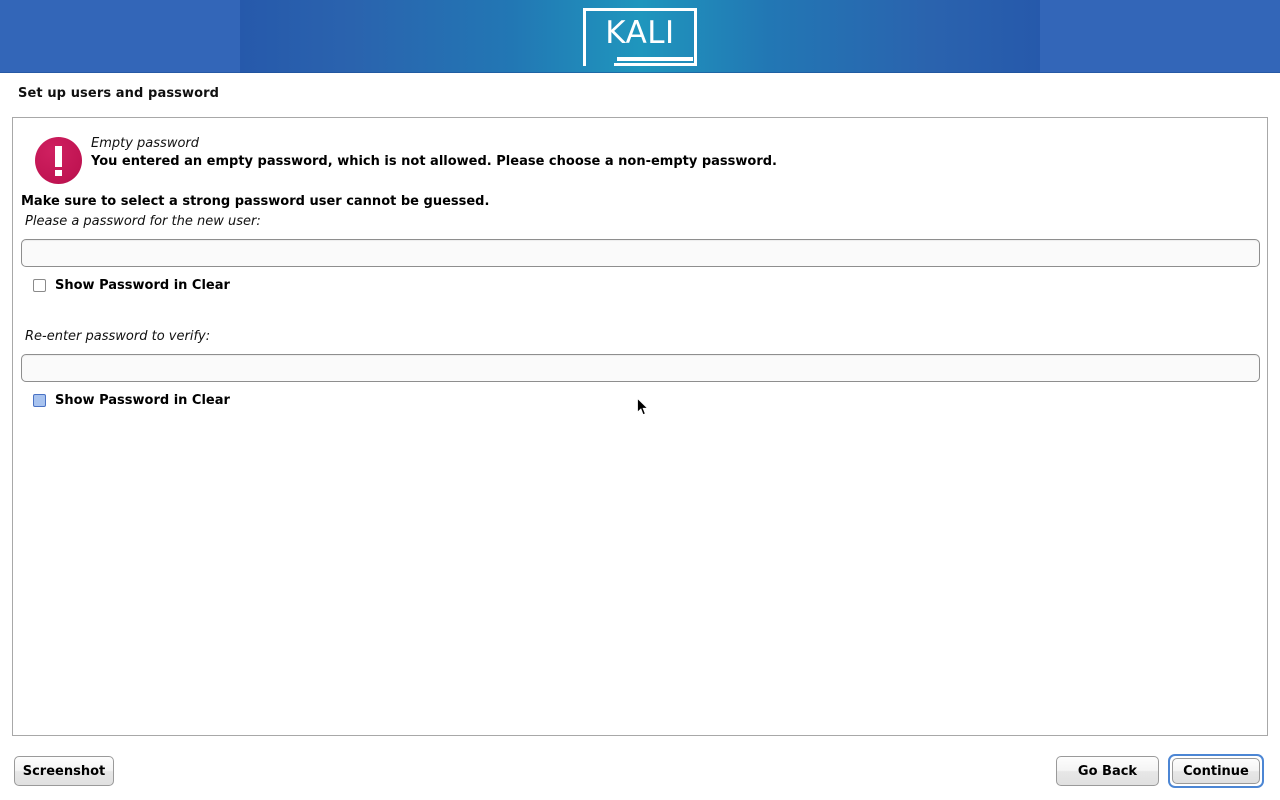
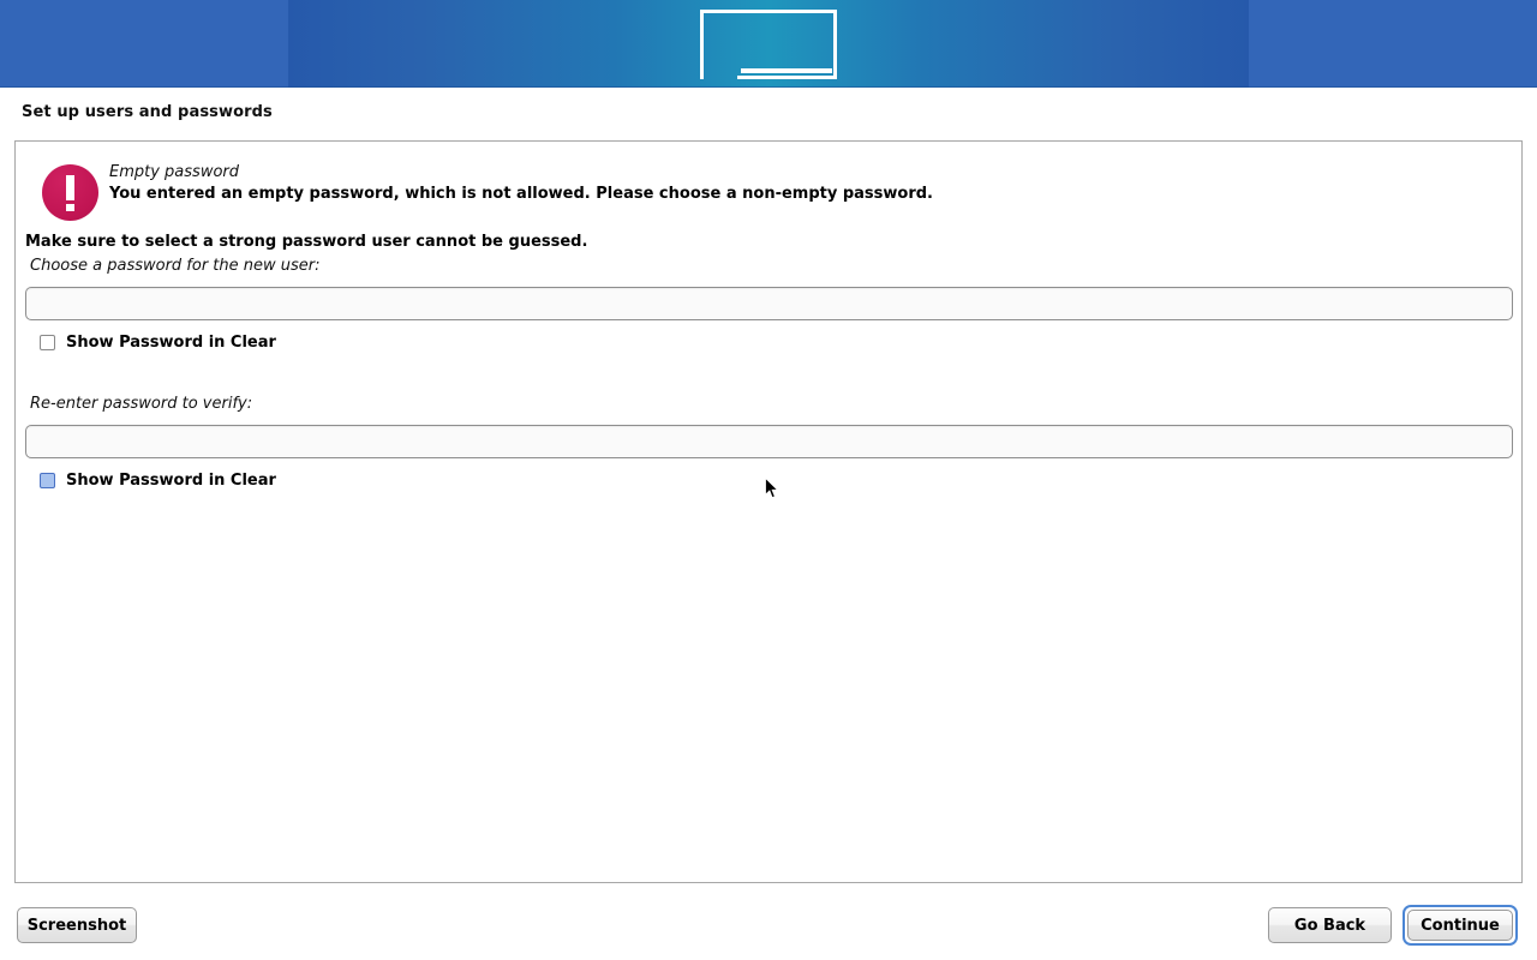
- KALI
- Set up users and password
+ Set up users and passwords
  Empty password
  You entered an empty password, which is not allowed. Please choose a non-empty password.
  Make sure to select a strong password user cannot be guessed.
- Please a password for the new user:
+ Choose a password for the new user:
  Show Password in Clear
  Re-enter password to verify:
  Show Password in Clear
  Screenshot
  Go Back
  Continue
